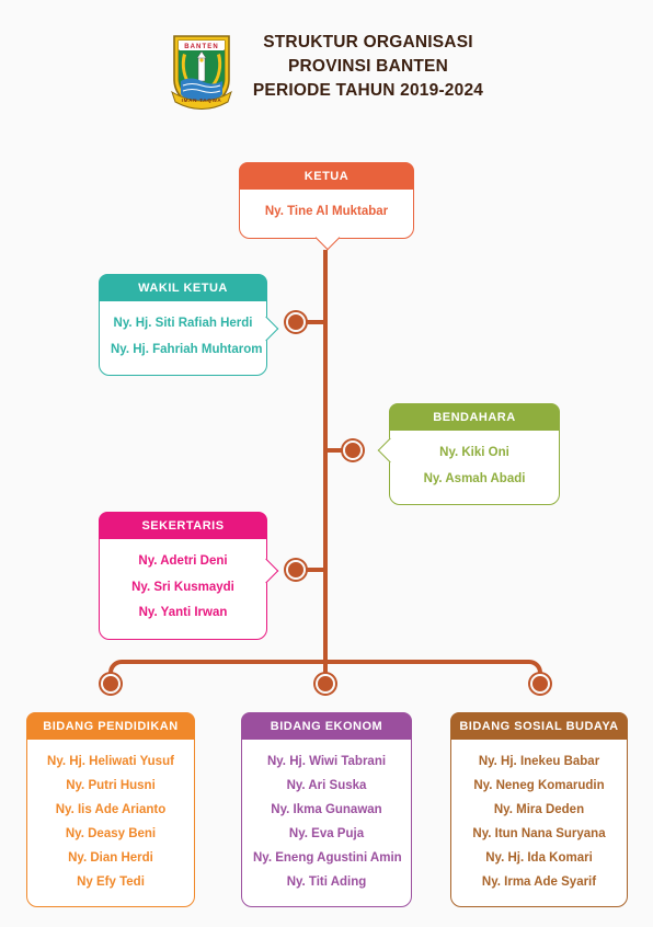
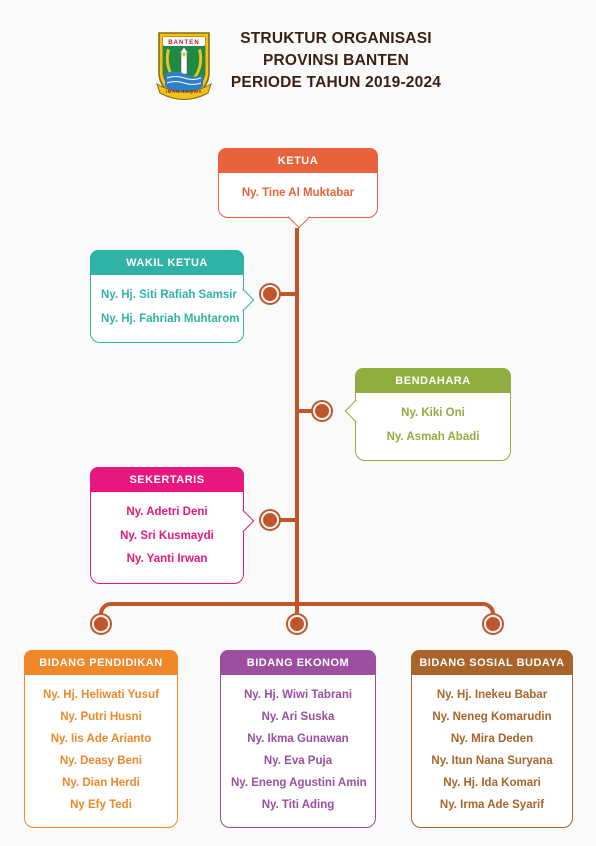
  STRUKTUR ORGANISASI
  PROVINSI BANTEN
  PERIODE TAHUN 2019-2024
  KETUA
  Ny. Tine Al Muktabar
  WAKIL KETUA
- Ny. Hj. Siti Rafiah Herdi
+ Ny. Hj. Siti Rafiah Samsir
  Ny. Hj. Fahriah Muhtarom
  BENDAHARA
  Ny. Kiki Oni
  Ny. Asmah Abadi
  SEKERTARIS
  Ny. Adetri Deni
  Ny. Sri Kusmaydi
  Ny. Yanti Irwan
  BIDANG PENDIDIKAN
  Ny. Hj. Heliwati Yusuf
  Ny. Putri Husni
  Ny. Iis Ade Arianto
  Ny. Deasy Beni
  Ny. Dian Herdi
  Ny Efy Tedi
  BIDANG EKONOM
  Ny. Hj. Wiwi Tabrani
  Ny. Ari Suska
  Ny. Ikma Gunawan
  Ny. Eva Puja
  Ny. Eneng Agustini Amin
  Ny. Titi Ading
  BIDANG SOSIAL BUDAYA
  Ny. Hj. Inekeu Babar
  Ny. Neneg Komarudin
  Ny. Mira Deden
  Ny. Itun Nana Suryana
  Ny. Hj. Ida Komari
  Ny. Irma Ade Syarif
